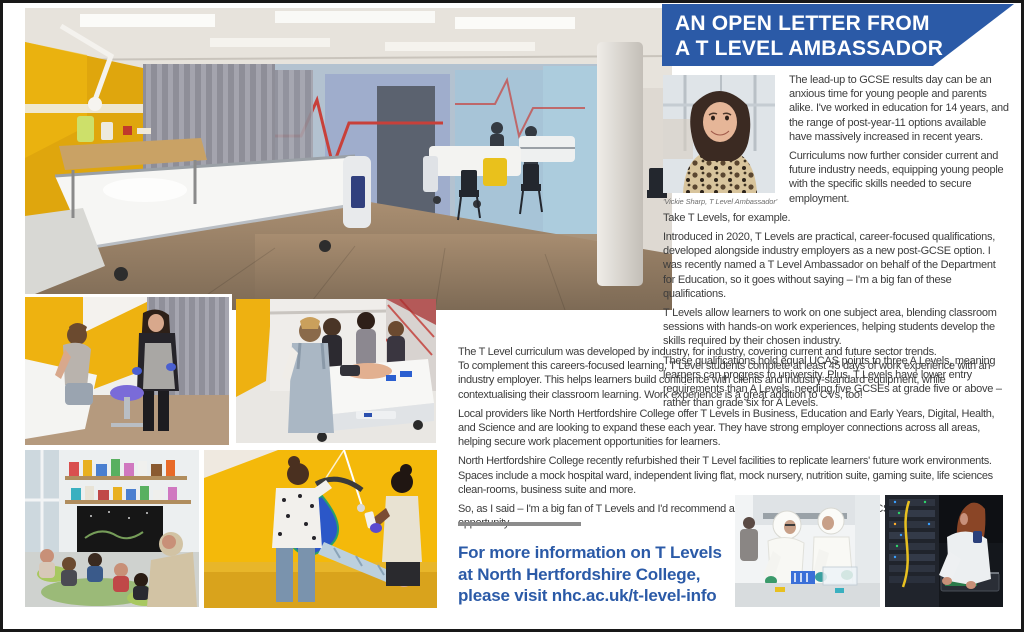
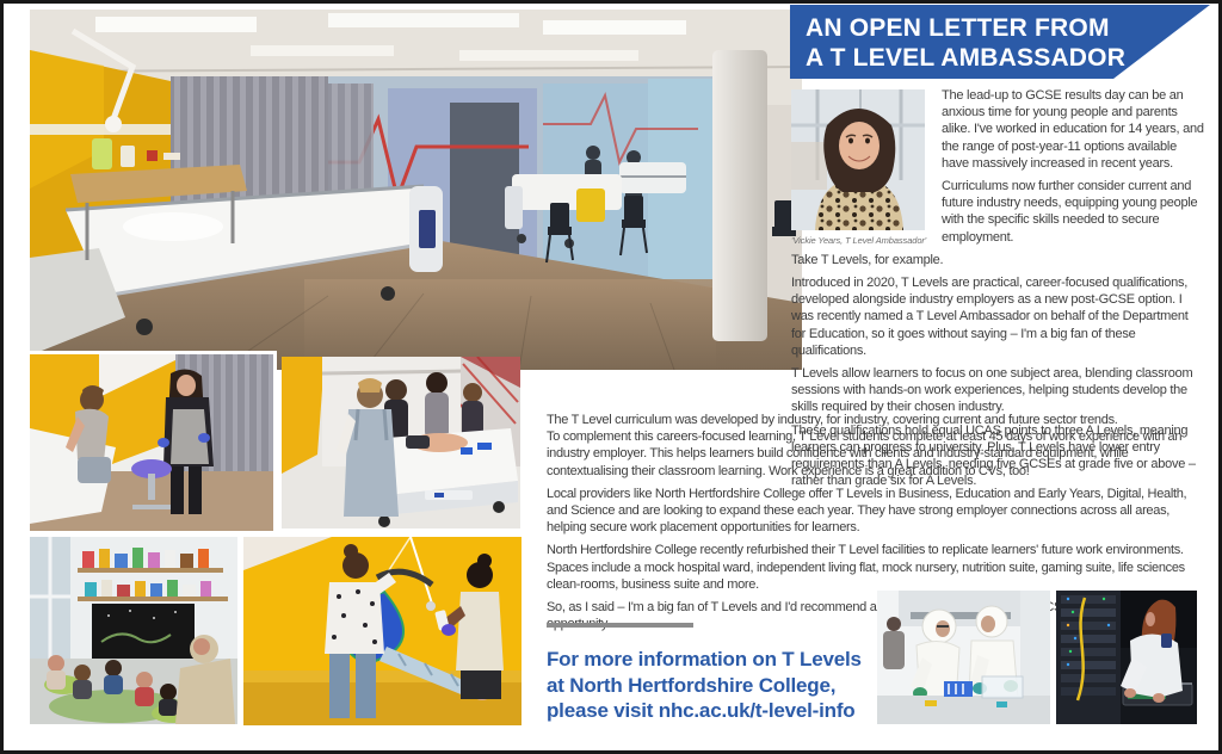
  AN OPEN LETTER FROM
  A T LEVEL AMBASSADOR
- 'Vickie Sharp, T Level Ambassador'
+ 'Vickie Years, T Level Ambassador'
  The lead-up to GCSE results day can be an anxious time for young people and parents alike. I've worked in education for 14 years, and the range of post-year-11 options available have massively increased in recent years.
  Curriculums now further consider current and future industry needs, equipping young people with the specific skills needed to secure employment.
  Take T Levels, for example.
  Introduced in 2020, T Levels are practical, career-focused qualifications, developed alongside industry employers as a new post-GCSE option. I was recently named a T Level Ambassador on behalf of the Department for Education, so it goes without saying – I'm a big fan of these qualifications.
- T Levels allow learners to work on one subject area, blending classroom sessions with hands-on work experiences, helping students develop the skills required by their chosen industry.
+ T Levels allow learners to focus on one subject area, blending classroom sessions with hands-on work experiences, helping students develop the skills required by their chosen industry.
  These qualifications hold equal UCAS points to three A Levels, meaning learners can progress to university. Plus, T Levels have lower entry requirements than A Levels, needing five GCSEs at grade five or above – rather than grade six for A Levels.
  The T Level curriculum was developed by industry, for industry, covering current and future sector trends.
  To complement this careers-focused learning, T Level students complete at least 45 days of work experience with an industry employer. This helps learners build confidence with clients and industry-standard equipment, while contextualising their classroom learning. Work experience is a great addition to CVs, too!
  Local providers like North Hertfordshire College offer T Levels in Business, Education and Early Years, Digital, Health, and Science and are looking to expand these each year. They have strong employer connections across all areas, helping secure work placement opportunities for learners.
  North Hertfordshire College recently refurbished their T Level facilities to replicate learners' future work environments. Spaces include a mock hospital ward, independent living flat, mock nursery, nutrition suite, gaming suite, life sciences clean-rooms, business suite and more.
  For more information on T Levels
  at North Hertfordshire College,
  please visit nhc.ac.uk/t-level-info
